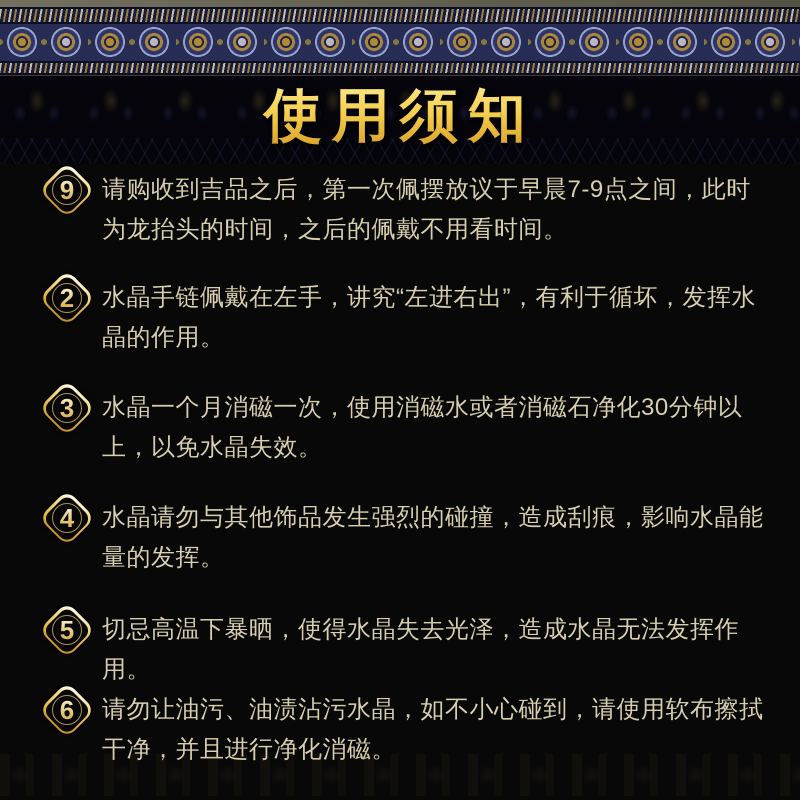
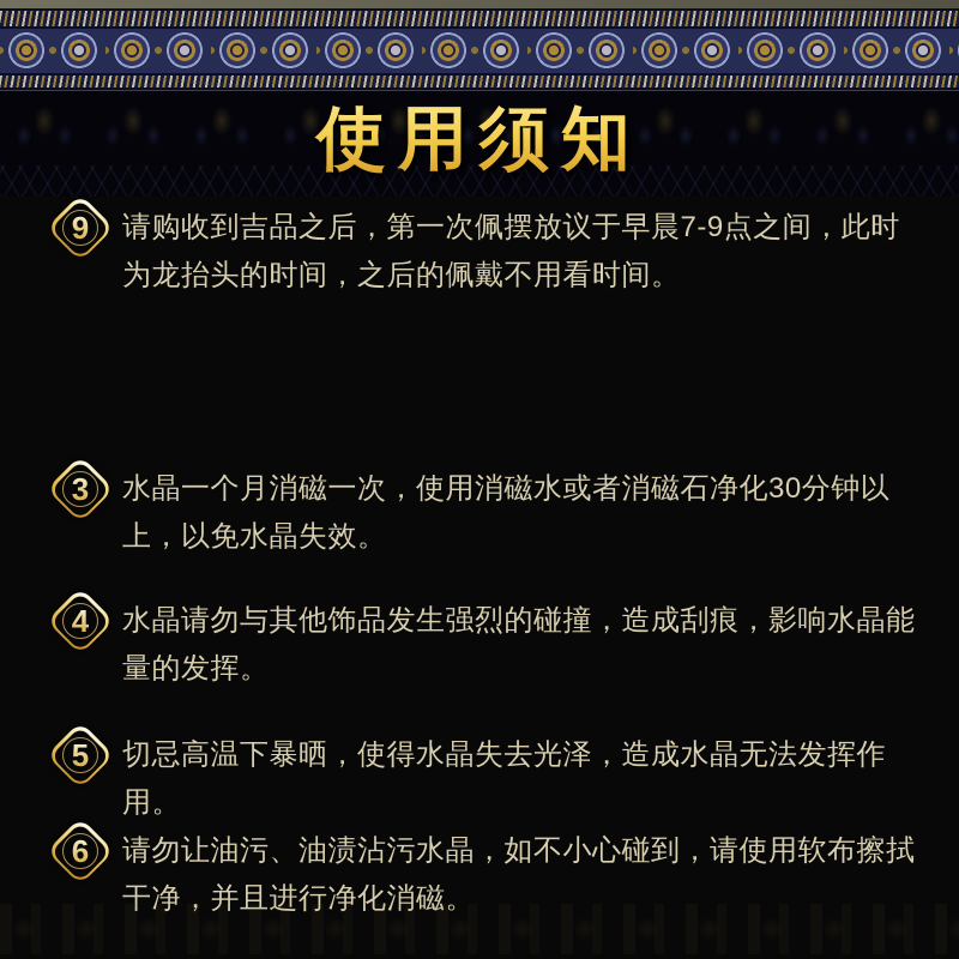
  使用须知
  9
  请购收到吉品之后，第一次佩摆放议于早晨7-9点之间，此时为龙抬头的时间，之后的佩戴不用看时间。
- 2
- 水晶手链佩戴在左手，讲究“左进右出”，有利于循坏，发挥水晶的作用。
  3
  水晶一个月消磁一次，使用消磁水或者消磁石净化30分钟以上，以免水晶失效。
  4
  水晶请勿与其他饰品发生强烈的碰撞，造成刮痕，影响水晶能量的发挥。
  5
  切忌高温下暴晒，使得水晶失去光泽，造成水晶无法发挥作用。
  6
  请勿让油污、油渍沾污水晶，如不小心碰到，请使用软布擦拭干净，并且进行净化消磁。
